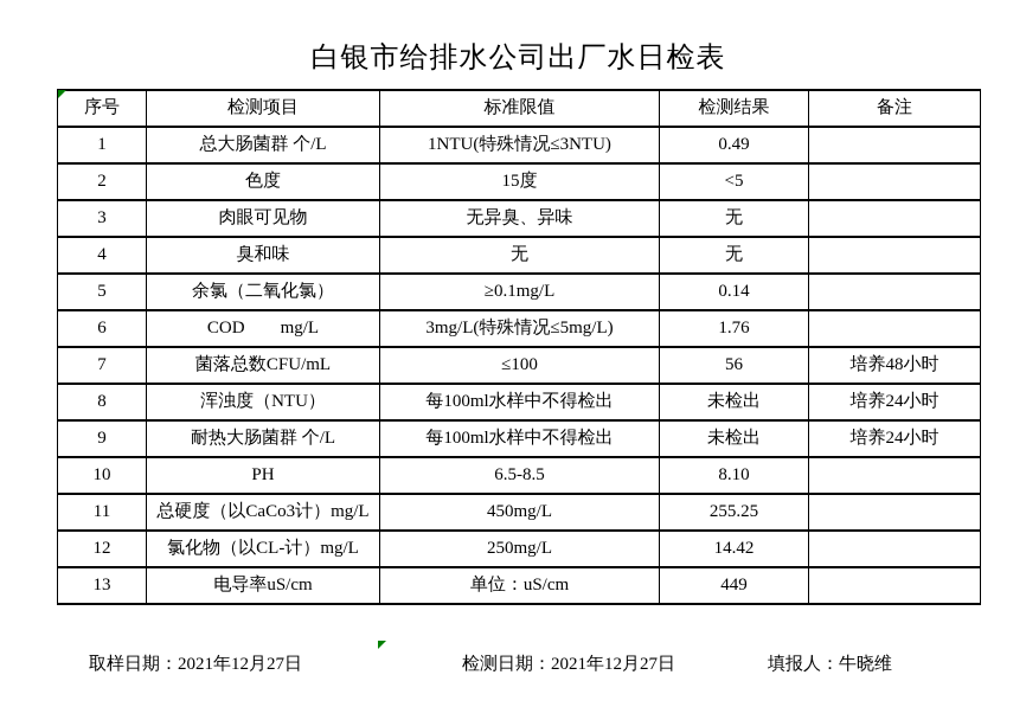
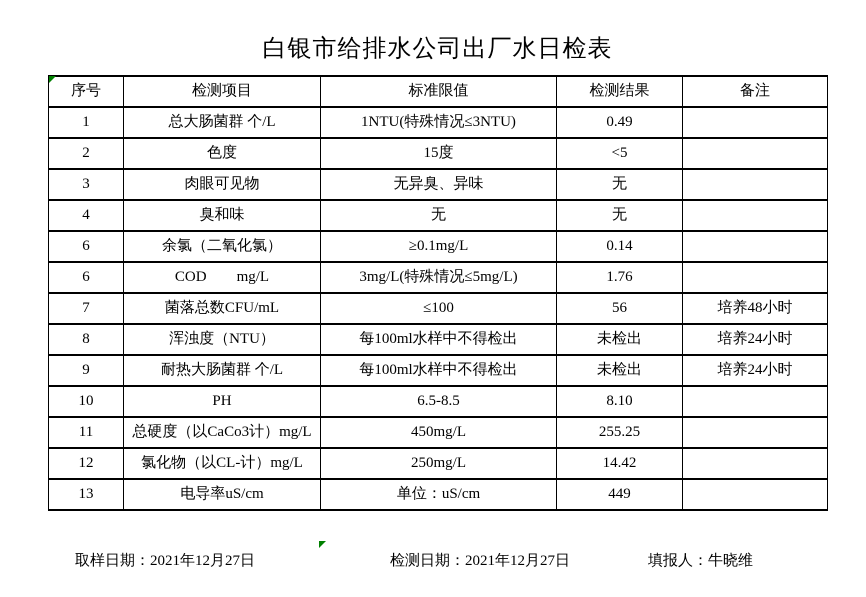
  白银市给排水公司出厂水日检表
  序号	检测项目	标准限值	检测结果	备注
  1	总大肠菌群 个/L	1NTU(特殊情况≤3NTU)	0.49
  2	色度	15度	<5
  3	肉眼可见物	无异臭、异味	无
  4	臭和味	无	无
- 5	余氯（二氧化氯）	≥0.1mg/L	0.14
+ 6	余氯（二氧化氯）	≥0.1mg/L	0.14
  6	COD mg/L	3mg/L(特殊情况≤5mg/L)	1.76
  7	菌落总数CFU/mL	≤100	56	培养48小时
  8	浑浊度（NTU）	每100ml水样中不得检出	未检出	培养24小时
  9	耐热大肠菌群 个/L	每100ml水样中不得检出	未检出	培养24小时
  10	PH	6.5-8.5	8.10
  11	总硬度（以CaCo3计）mg/L	450mg/L	255.25
  12	氯化物（以CL-计）mg/L	250mg/L	14.42
  13	电导率uS/cm	单位：uS/cm	449
  取样日期：2021年12月27日
  检测日期：2021年12月27日
  填报人：牛晓维
